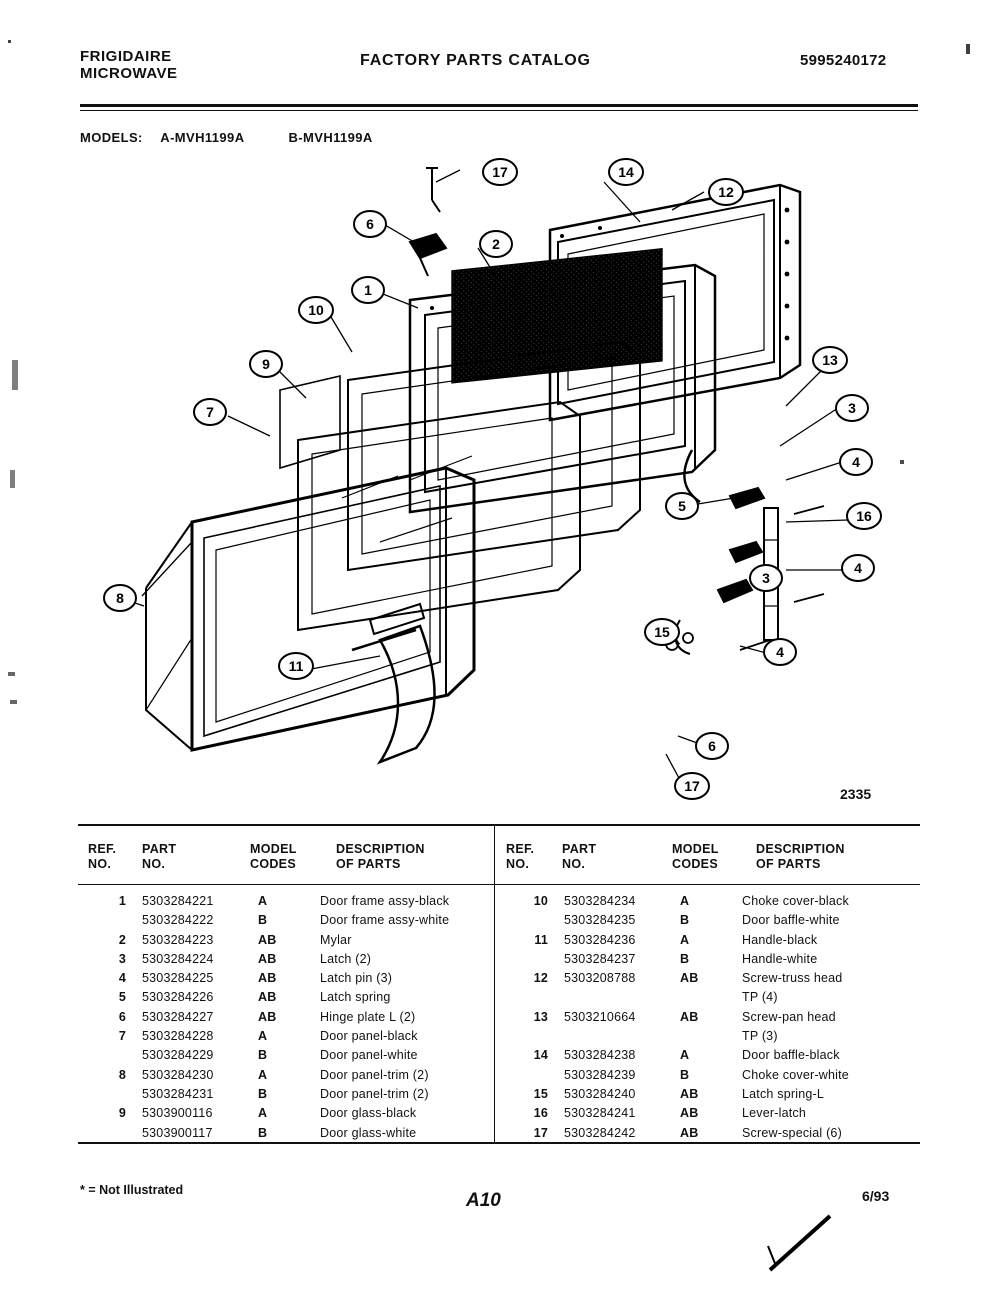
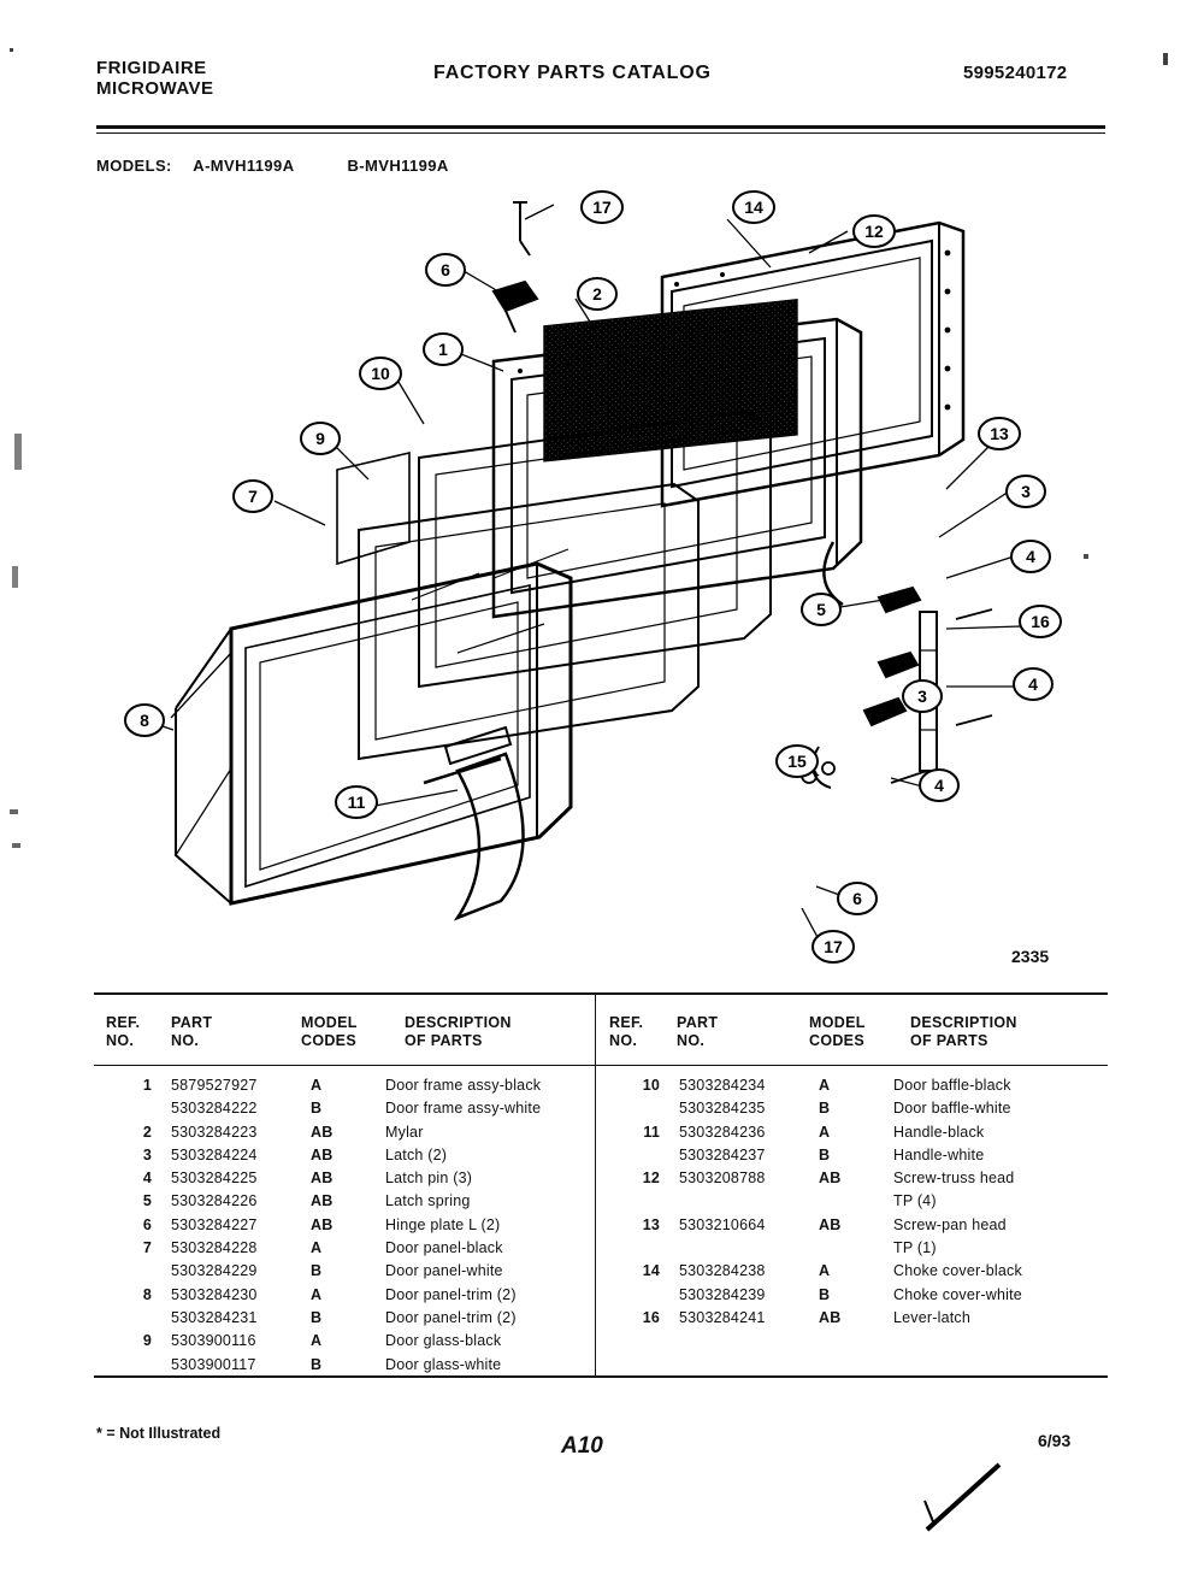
  FRIGIDAIRE
  MICROWAVE
  FACTORY PARTS CATALOG
  5995240172
  MODELS: A-MVH1199A B-MVH1199A
  17
  14
  12
  6
  2
  1
  10
  9
  13
  7
  3
  4
  5
  16
  3
  4
  8
  15
  4
  11
  6
  17
  2335
  REF.
  NO.
  PART
  NO.
  MODEL
  CODES
  DESCRIPTION
  OF PARTS
  REF.
  NO.
  PART
  NO.
  MODEL
  CODES
  DESCRIPTION
  OF PARTS
- 1 5303284221 A Door frame assy-black
+ 1 5879527927 A Door frame assy-black
  5303284222 B Door frame assy-white
  2 5303284223 AB Mylar
  3 5303284224 AB Latch (2)
  4 5303284225 AB Latch pin (3)
  5 5303284226 AB Latch spring
  6 5303284227 AB Hinge plate L (2)
  7 5303284228 A Door panel-black
  5303284229 B Door panel-white
  8 5303284230 A Door panel-trim (2)
  5303284231 B Door panel-trim (2)
  9 5303900116 A Door glass-black
  5303900117 B Door glass-white
- 10 5303284234 A Choke cover-black
+ 10 5303284234 A Door baffle-black
  5303284235 B Door baffle-white
  11 5303284236 A Handle-black
  5303284237 B Handle-white
  12 5303208788 AB Screw-truss head
  TP (4)
  13 5303210664 AB Screw-pan head
- TP (3)
+ TP (1)
- 14 5303284238 A Door baffle-black
+ 14 5303284238 A Choke cover-black
  5303284239 B Choke cover-white
- 15 5303284240 AB Latch spring-L
  16 5303284241 AB Lever-latch
- 17 5303284242 AB Screw-special (6)
  * = Not Illustrated
  A10
  6/93
